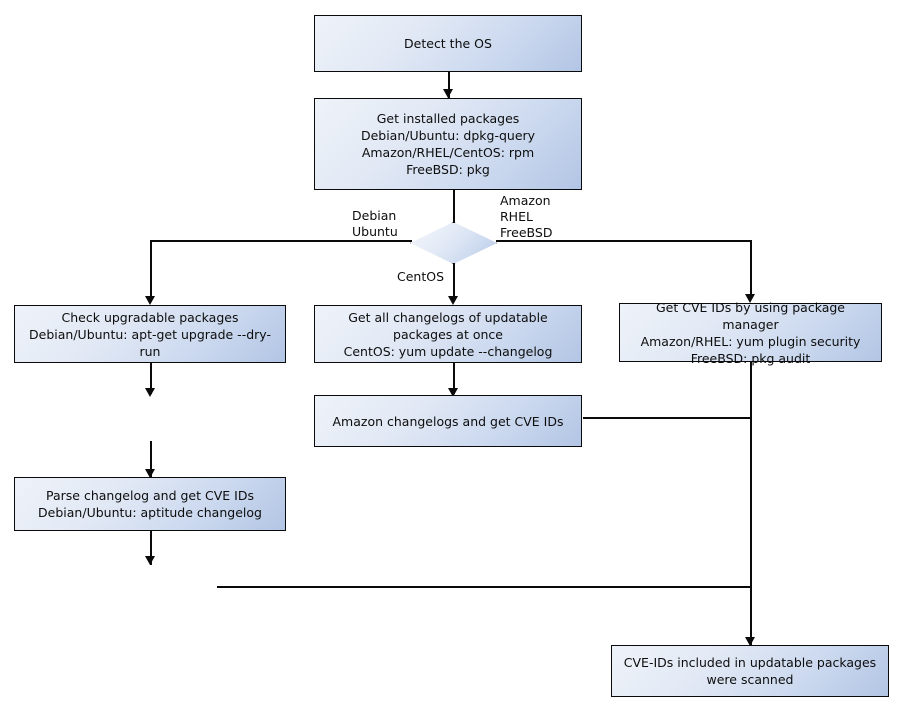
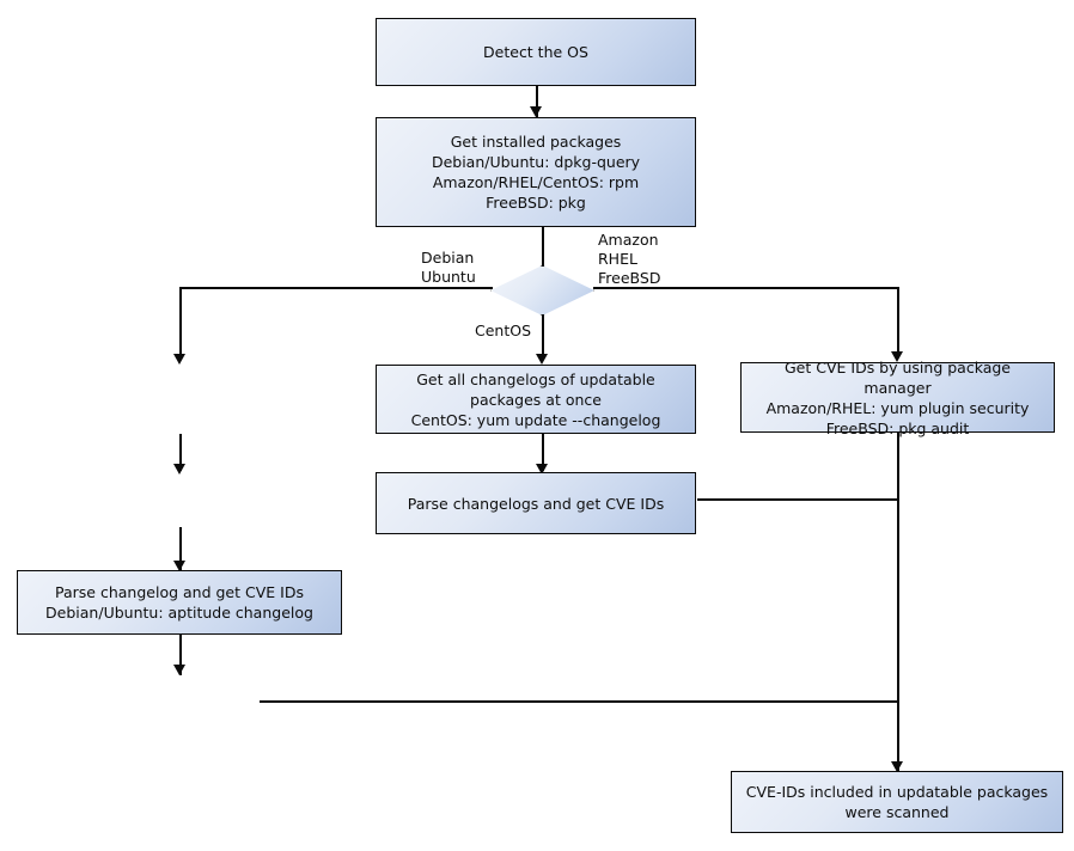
  Detect the OS
  Get installed packages
  Debian/Ubuntu: dpkg-query
  Amazon/RHEL/CentOS: rpm
  FreeBSD: pkg
- Check upgradable packages
- Debian/Ubuntu: apt-get upgrade --dry-run
  Get all changelogs of updatable packages at once
  CentOS: yum update --changelog
  Get CVE IDs by using package manager
  Amazon/RHEL: yum plugin security
  FreeBSD: pkg audit
- Amazon changelogs and get CVE IDs
+ Parse changelogs and get CVE IDs
  Parse changelog and get CVE IDs
  Debian/Ubuntu: aptitude changelog
  CVE-IDs included in updatable packages
  were scanned
  Debian
  Ubuntu
  Amazon
  RHEL
  FreeBSD
  CentOS
